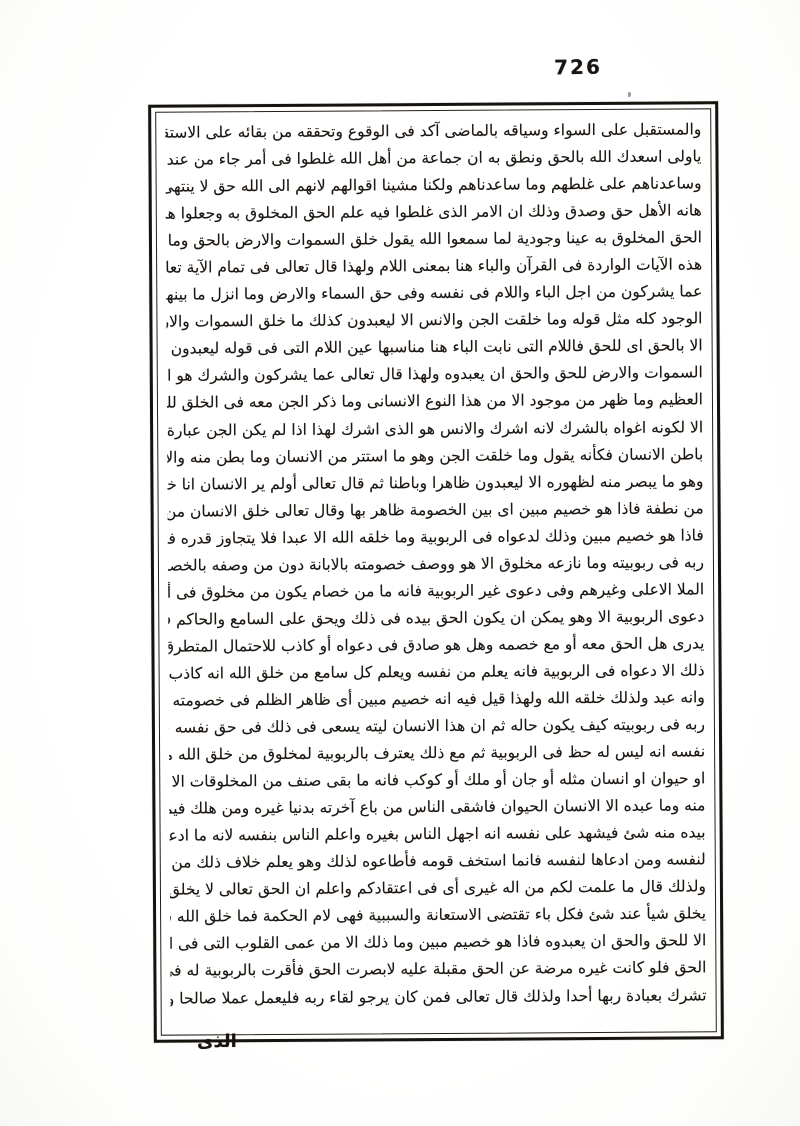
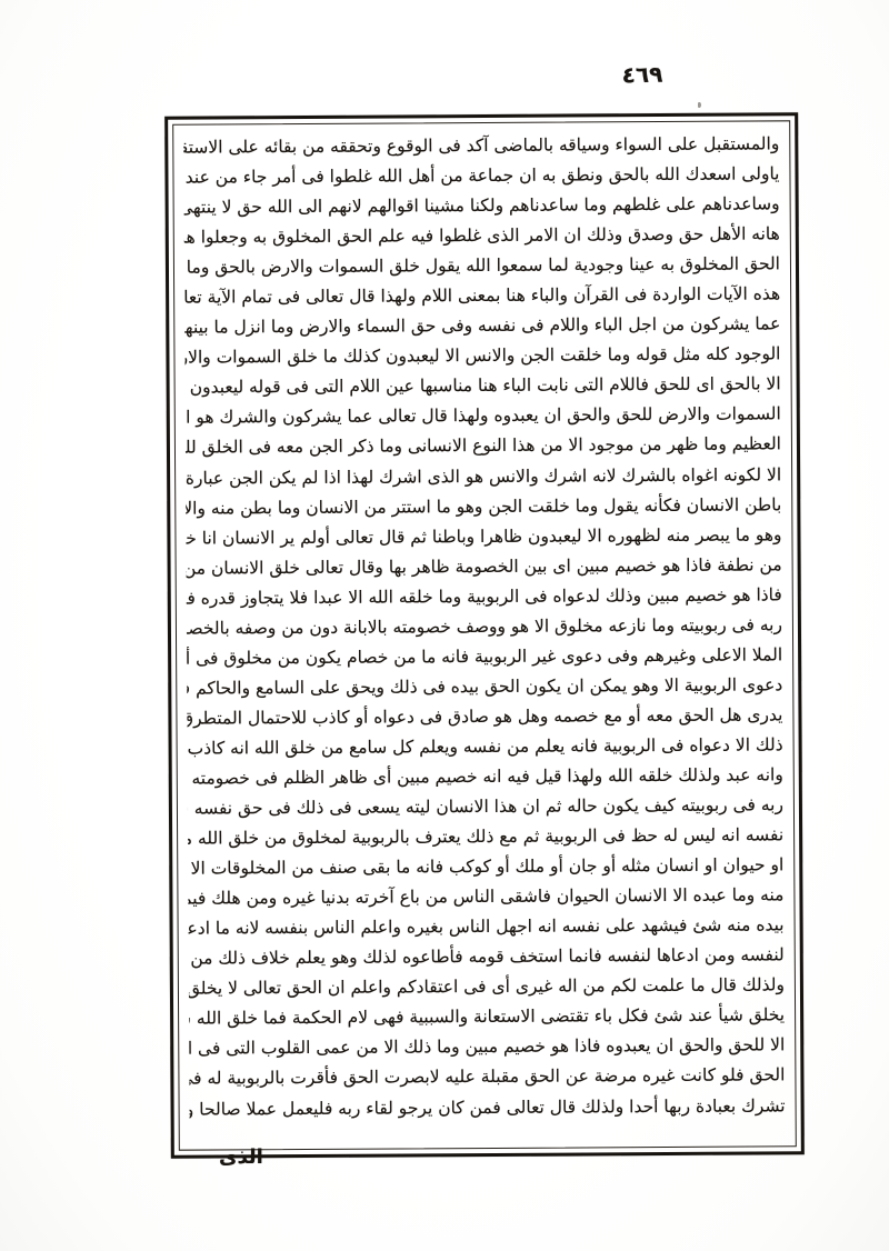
- 726
+ ٤٦٩
  والمستقبل على السواء وسياقه بالماضى آكد فى الوقوع وتحققه من بقائه على الاستق
  ياولى اسعدك الله بالحق ونطق به ان جماعة من أهل الله غلطوا فى أمر جاء من عند
  وساعدناهم على غلطهم وما ساعدناهم ولكنا مشينا اقوالهم لانهم الى الله حق لا ينتهى
  هانه الأهل حق وصدق وذلك ان الامر الذى غلطوا فيه علم الحق المخلوق به وجعلوا ه
  الحق المخلوق به عينا وجودية لما سمعوا الله يقول خلق السموات والارض بالحق وما
  هذه الآيات الواردة فى القرآن والباء هنا بمعنى اللام ولهذا قال تعالى فى تمام الآية تعا
  عما يشركون من اجل الباء واللام فى نفسه وفى حق السماء والارض وما انزل ما بينه
  الوجود كله مثل قوله وما خلقت الجن والانس الا ليعبدون كذلك ما خلق السموات والا
  الا بالحق اى للحق فاللام التى نابت الباء هنا مناسبها عين اللام التى فى قوله ليعبدون
  السموات والارض للحق والحق ان يعبدوه ولهذا قال تعالى عما يشركون والشرك هو ا
  العظيم وما ظهر من موجود الا من هذا النوع الانسانى وما ذكر الجن معه فى الخلق لل
  الا لكونه اغواه بالشرك لانه اشرك والانس هو الذى اشرك لهذا اذا لم يكن الجن عبارة
  باطن الانسان فكأنه يقول وما خلقت الجن وهو ما استتر من الانسان وما بطن منه والا
  وهو ما يبصر منه لظهوره الا ليعبدون ظاهرا وباطنا ثم قال تعالى أولم ير الانسان انا خ
  من نطفة فاذا هو خصيم مبين اى بين الخصومة ظاهر بها وقال تعالى خلق الانسان من
  فاذا هو خصيم مبين وذلك لدعواه فى الربوبية وما خلقه الله الا عبدا فلا يتجاوز قدره ف
  ربه فى ربوبيته وما نازعه مخلوق الا هو ووصف خصومته بالابانة دون من وصفه بالخص
  الملا الاعلى وغيرهم وفى دعوى غير الربوبية فانه ما من خصام يكون من مخلوق فى أ
  دعوى الربوبية الا وهو يمكن ان يكون الحق بيده فى ذلك ويحق على السامع والحاكم ف
  يدرى هل الحق معه أو مع خصمه وهل هو صادق فى دعواه أو كاذب للاحتمال المتطرق
  ذلك الا دعواه فى الربوبية فانه يعلم من نفسه ويعلم كل سامع من خلق الله انه كاذب
  وانه عبد ولذلك خلقه الله ولهذا قيل فيه انه خصيم مبين أى ظاهر الظلم فى خصومته
  ربه فى ربوبيته كيف يكون حاله ثم ان هذا الانسان ليته يسعى فى ذلك فى حق نفسه
  نفسه انه ليس له حظ فى الربوبية ثم مع ذلك يعترف بالربوبية لمخلوق من خلق الله م
  او حيوان او انسان مثله أو جان أو ملك أو كوكب فانه ما بقى صنف من المخلوقات الا
  منه وما عبده الا الانسان الحيوان فاشقى الناس من باع آخرته بدنيا غيره ومن هلك فيم
  بيده منه شئ فيشهد على نفسه انه اجهل الناس بغيره واعلم الناس بنفسه لانه ما ادع
  لنفسه ومن ادعاها لنفسه فانما استخف قومه فأطاعوه لذلك وهو يعلم خلاف ذلك من
  ولذلك قال ما علمت لكم من اله غيرى أى فى اعتقادكم واعلم ان الحق تعالى لا يخلق
  يخلق شيأ عند شئ فكل باء تقتضى الاستعانة والسببية فهى لام الحكمة فما خلق الله
  الا للحق والحق ان يعبدوه فاذا هو خصيم مبين وما ذلك الا من عمى القلوب التى فى ا
  الحق فلو كانت غيره مرضة عن الحق مقبلة عليه لابصرت الحق فأقرت بالربوبية له ف
  تشرك بعبادة ربها أحدا ولذلك قال تعالى فمن كان يرجو لقاء ربه فليعمل عملا صالحا و
  الذى
